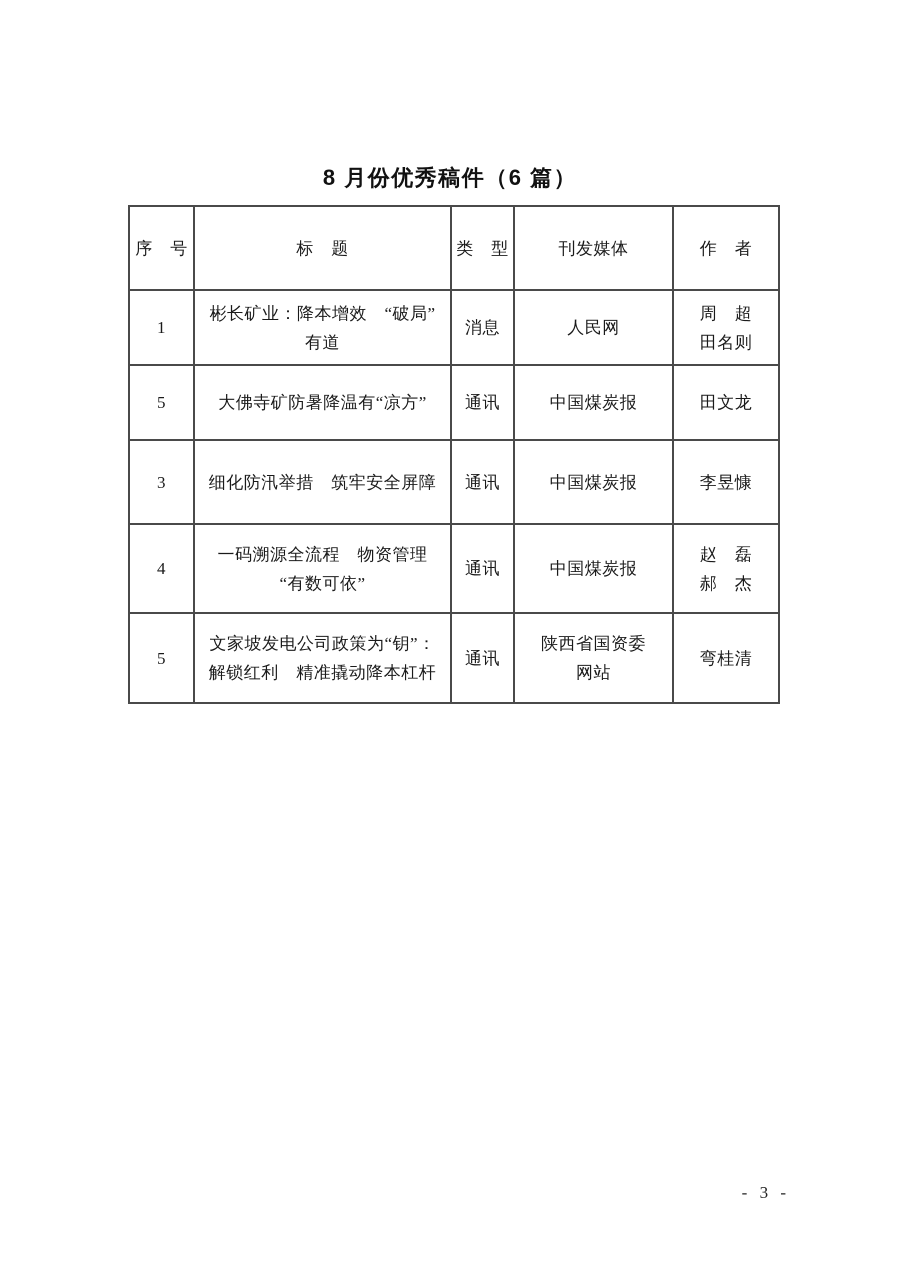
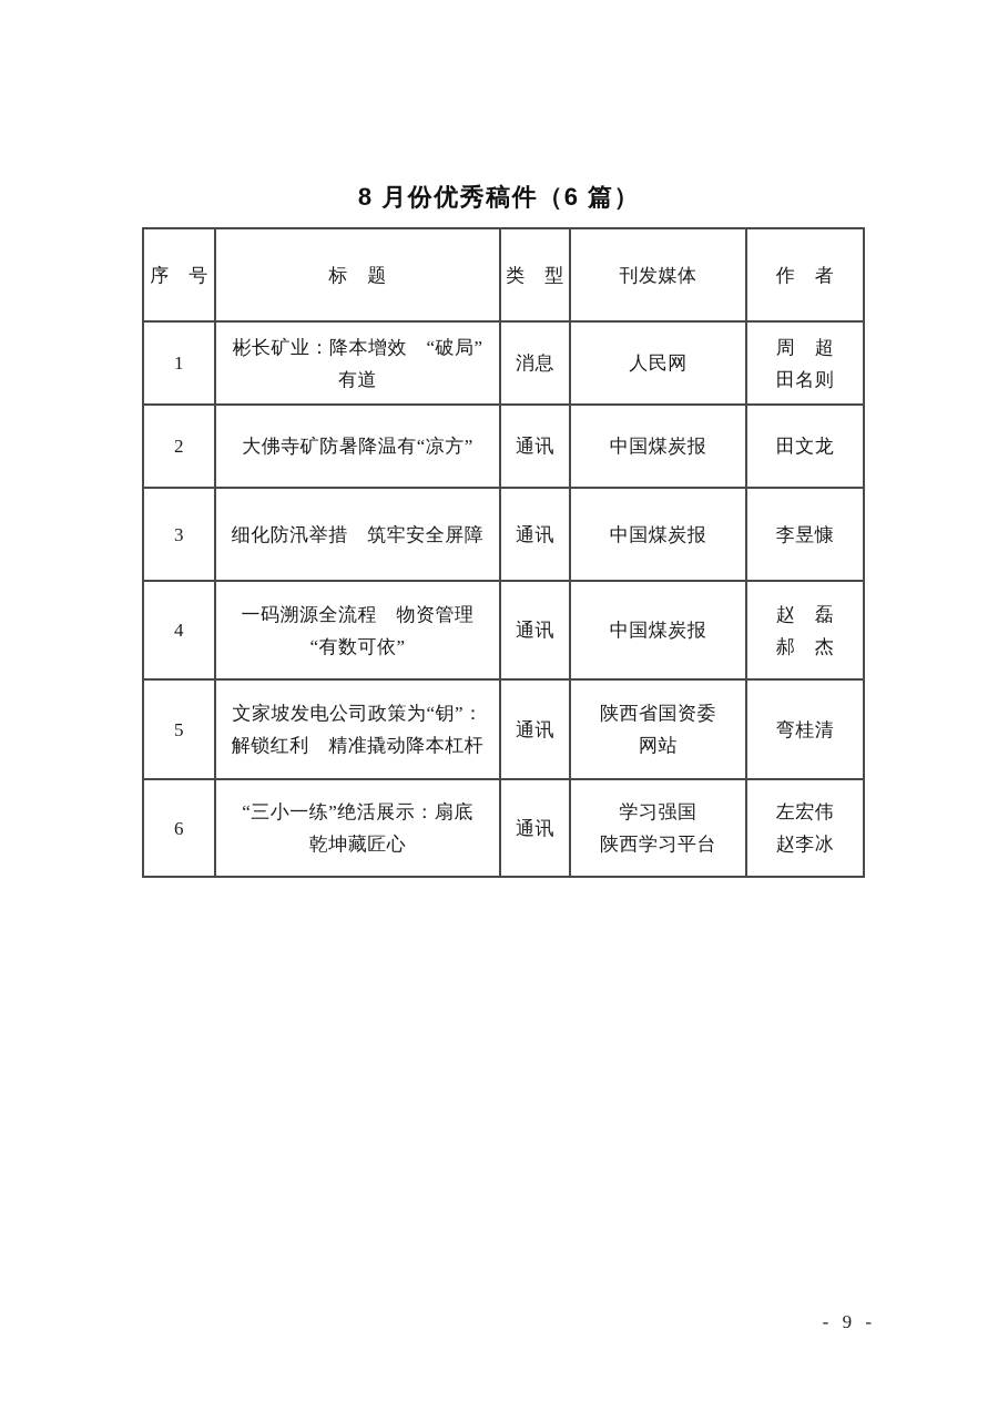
  8 月份优秀稿件（6 篇）
  序 号	标 题	类 型	刊发媒体	作 者
  1	彬长矿业：降本增效 “破局” 有道	消息	人民网	周 超 田名则
- 5	大佛寺矿防暑降温有“凉方”	通讯	中国煤炭报	田文龙
+ 2	大佛寺矿防暑降温有“凉方”	通讯	中国煤炭报	田文龙
  3	细化防汛举措 筑牢安全屏障	通讯	中国煤炭报	李昱慷
  4	一码溯源全流程 物资管理 “有数可依”	通讯	中国煤炭报	赵 磊 郝 杰
  5	文家坡发电公司政策为“钥”： 解锁红利 精准撬动降本杠杆	通讯	陕西省国资委 网站	弯桂清
+ 6	“三小一练”绝活展示：扇底 乾坤藏匠心	通讯	学习强国 陕西学习平台	左宏伟 赵李冰
- - 3 -
+ - 9 -
